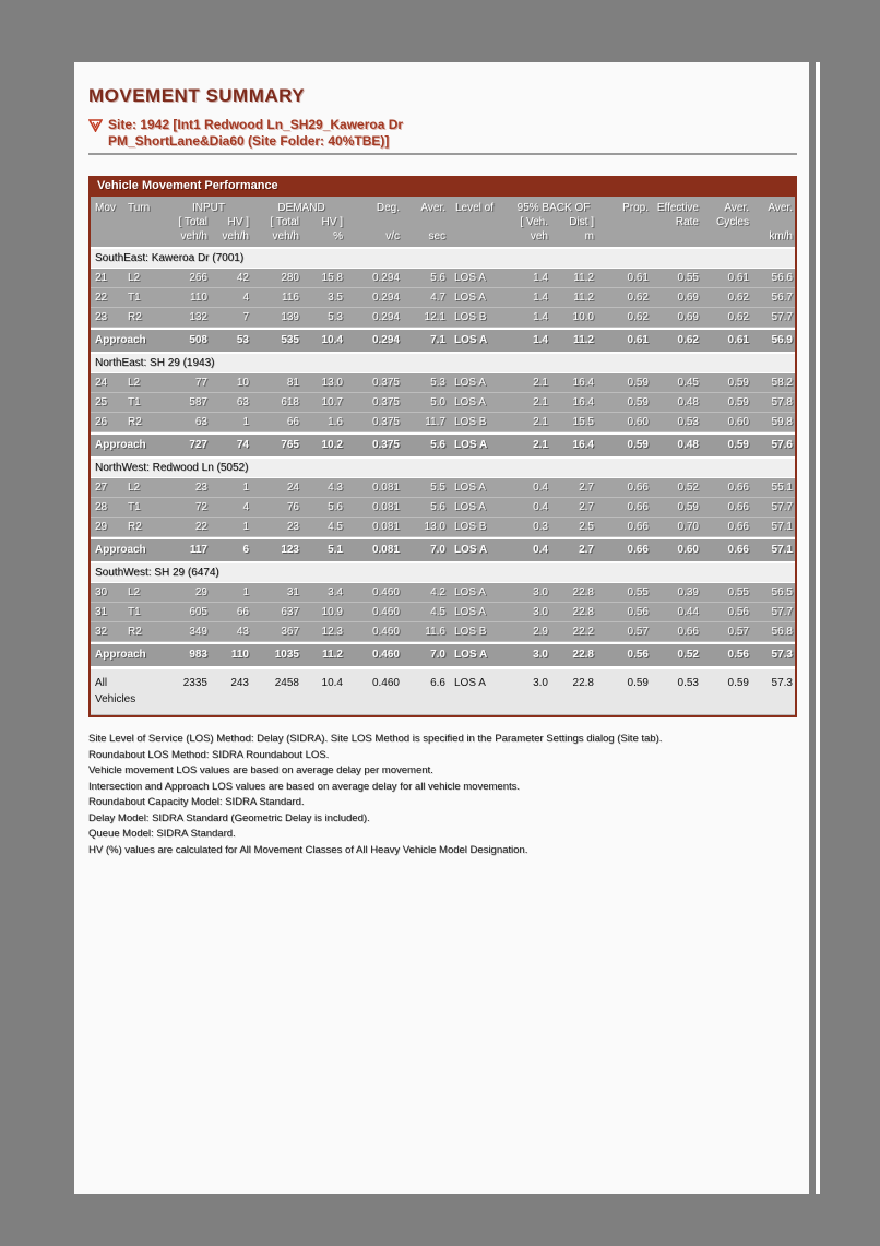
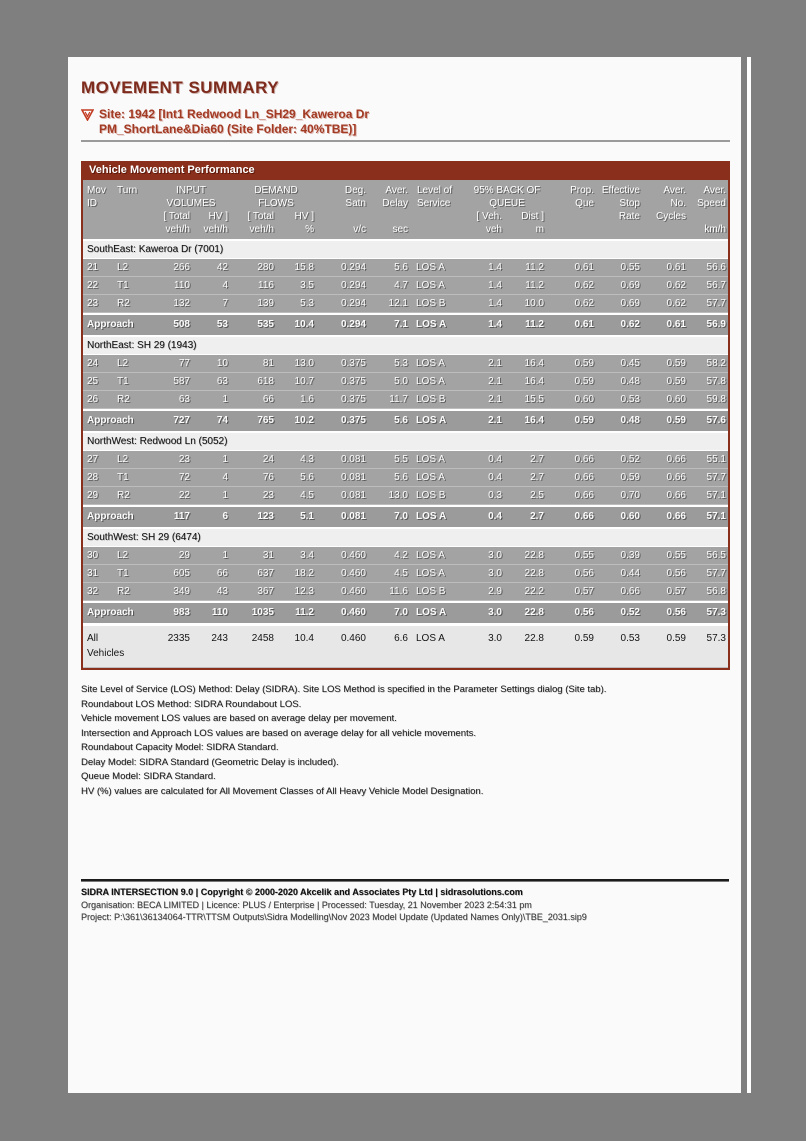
  MOVEMENT SUMMARY
  Site: 1942 [Int1 Redwood Ln_SH29_Kaweroa Dr
  PM_ShortLane&Dia60 (Site Folder: 40%TBE)]
  Vehicle Movement Performance
  Mov
  Turn
  INPUT
  DEMAND
  Deg.
  Aver.
  Level of
  95% BACK OF
  Prop.
  Effective
  Aver.
  Aver.
+ ID
+ VOLUMES
+ FLOWS
+ Satn
+ Delay
+ Service
+ QUEUE
+ Que
+ Stop
+ No.
+ Speed
  [ Total
  HV ]
  [ Total
  HV ]
  [ Veh.
  Dist ]
  Rate
  Cycles
  veh/h
  veh/h
  veh/h
  %
  v/c
  sec
  veh
  m
  km/h
  SouthEast: Kaweroa Dr (7001)
  21
  L2
  266
  42
  280
  15.8
  0.294
  5.6
  LOS A
  1.4
  11.2
  0.61
  0.55
  0.61
  56.6
  22
  T1
  110
  4
  116
  3.5
  0.294
  4.7
  LOS A
  1.4
  11.2
  0.62
  0.69
  0.62
  56.7
  23
  R2
  132
  7
  139
  5.3
  0.294
  12.1
  LOS B
  1.4
  10.0
  0.62
  0.69
  0.62
  57.7
  508
  53
  535
  10.4
  0.294
  7.1
  LOS A
  1.4
  11.2
  0.61
  0.62
  0.61
  56.9
  NorthEast: SH 29 (1943)
  24
  L2
  77
  10
  81
  13.0
  0.375
  5.3
  LOS A
  2.1
  16.4
  0.59
  0.45
  0.59
  58.2
  25
  T1
  587
  63
  618
  10.7
  0.375
  5.0
  LOS A
  2.1
  16.4
  0.59
  0.48
  0.59
  57.8
  26
  R2
  63
  1
  66
  1.6
  0.375
  11.7
  LOS B
  2.1
  15.5
  0.60
  0.53
  0.60
  59.8
  727
  74
  765
  10.2
  0.375
  5.6
  LOS A
  2.1
  16.4
  0.59
  0.48
  0.59
  57.6
  NorthWest: Redwood Ln (5052)
  27
  L2
  23
  1
  24
  4.3
  0.081
  5.5
  LOS A
  0.4
  2.7
  0.66
  0.52
  0.66
  55.1
  28
  T1
  72
  4
  76
  5.6
  0.081
  5.6
  LOS A
  0.4
  2.7
  0.66
  0.59
  0.66
  57.7
  29
  R2
  22
  1
  23
  4.5
  0.081
  13.0
  LOS B
  0.3
  2.5
  0.66
  0.70
  0.66
  57.1
  117
  6
  123
  5.1
  0.081
  7.0
  LOS A
  0.4
  2.7
  0.66
  0.60
  0.66
  57.1
  SouthWest: SH 29 (6474)
  30
  L2
  29
  1
  31
  3.4
  0.460
  4.2
  LOS A
  3.0
  22.8
  0.55
  0.39
  0.55
  56.5
  31
  T1
  605
  66
  637
- 10.9
+ 18.2
  0.460
  4.5
  LOS A
  3.0
  22.8
  0.56
  0.44
  0.56
  57.7
  32
  R2
  349
  43
  367
  12.3
  0.460
  11.6
  LOS B
  2.9
  22.2
  0.57
  0.66
  0.57
  56.8
  983
  110
  1035
  11.2
  0.460
  7.0
  LOS A
  3.0
  22.8
  0.56
  0.52
  0.56
  57.3
  All
  Vehicles
  2335
  243
  2458
  10.4
  0.460
  6.6
  LOS A
  3.0
  22.8
  0.59
  0.53
  0.59
  57.3
  Site Level of Service (LOS) Method: Delay (SIDRA). Site LOS Method is specified in the Parameter Settings dialog (Site tab).
  Roundabout LOS Method: SIDRA Roundabout LOS.
  Vehicle movement LOS values are based on average delay per movement.
  Intersection and Approach LOS values are based on average delay for all vehicle movements.
  Roundabout Capacity Model: SIDRA Standard.
  Delay Model: SIDRA Standard (Geometric Delay is included).
  Queue Model: SIDRA Standard.
  HV (%) values are calculated for All Movement Classes of All Heavy Vehicle Model Designation.
+ SIDRA INTERSECTION 9.0 | Copyright © 2000-2020 Akcelik and Associates Pty Ltd | sidrasolutions.com
+ Organisation: BECA LIMITED | Licence: PLUS / Enterprise | Processed: Tuesday, 21 November 2023 2:54:31 pm
+ Project: P:\361\36134064-TTR\TTSM Outputs\Sidra Modelling\Nov 2023 Model Update (Updated Names Only)\TBE_2031.sip9
